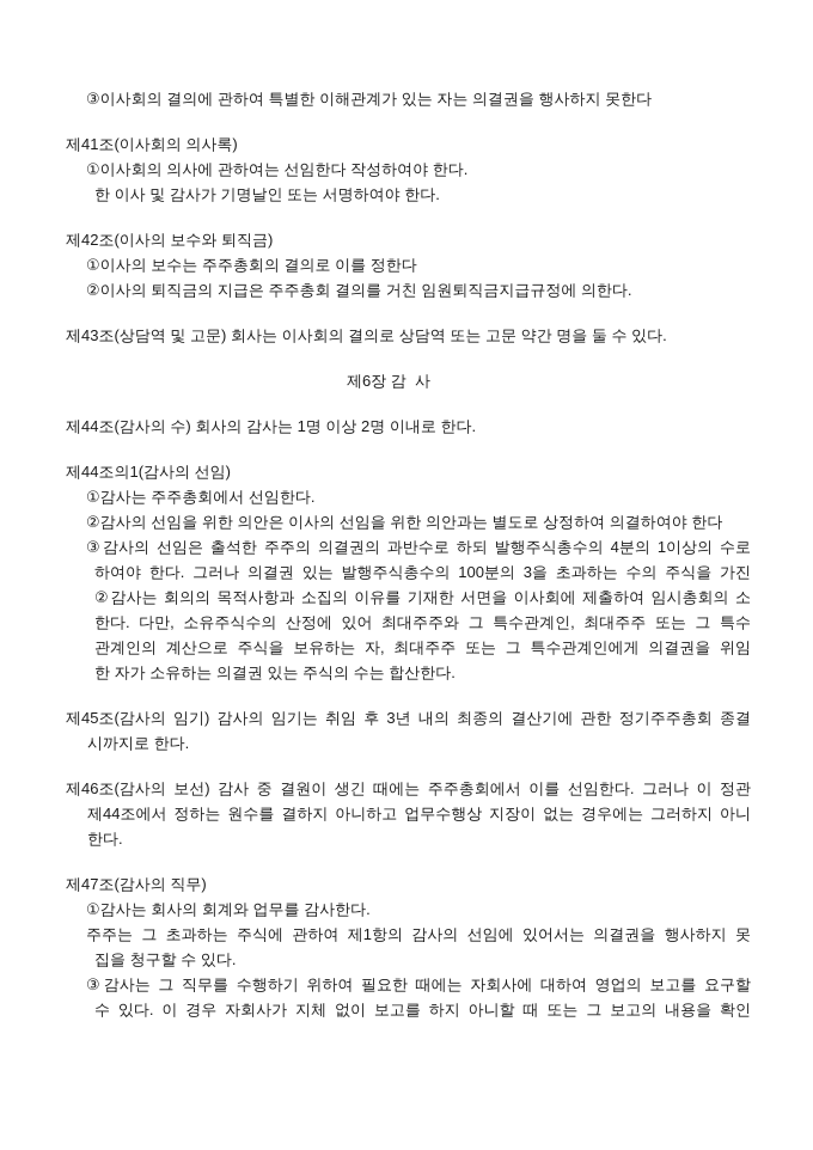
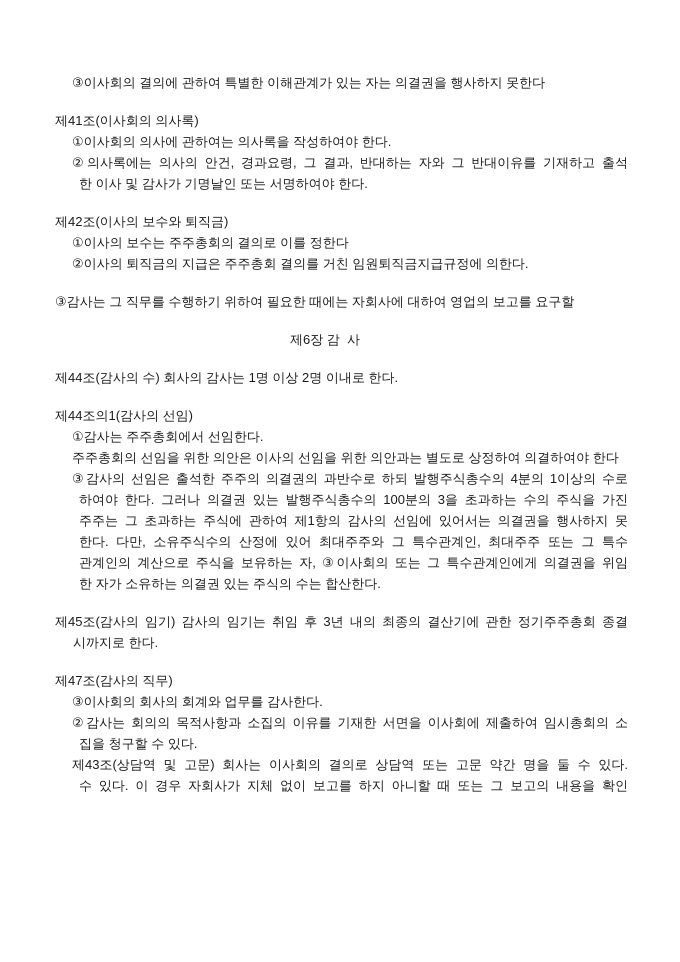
  ③이사회의 결의에 관하여 특별한 이해관계가 있는 자는 의결권을 행사하지 못한다
  제41조(이사회의 의사록)
- ①이사회의 의사에 관하여는 선임한다 작성하여야 한다.
+ ①이사회의 의사에 관하여는 의사록을 작성하여야 한다.
+ ②의사록에는 의사의 안건, 경과요령, 그 결과, 반대하는 자와 그 반대이유를 기재하고 출석
  한 이사 및 감사가 기명날인 또는 서명하여야 한다.
  제42조(이사의 보수와 퇴직금)
  ①이사의 보수는 주주총회의 결의로 이를 정한다
  ②이사의 퇴직금의 지급은 주주총회 결의를 거친 임원퇴직금지급규정에 의한다.
- 제43조(상담역 및 고문) 회사는 이사회의 결의로 상담역 또는 고문 약간 명을 둘 수 있다.
+ ③감사는 그 직무를 수행하기 위하여 필요한 때에는 자회사에 대하여 영업의 보고를 요구할
  제6장 감 사
  제44조(감사의 수) 회사의 감사는 1명 이상 2명 이내로 한다.
  제44조의1(감사의 선임)
  ①감사는 주주총회에서 선임한다.
- ②감사의 선임을 위한 의안은 이사의 선임을 위한 의안과는 별도로 상정하여 의결하여야 한다
+ 주주총회의 선임을 위한 의안은 이사의 선임을 위한 의안과는 별도로 상정하여 의결하여야 한다
  ③감사의 선임은 출석한 주주의 의결권의 과반수로 하되 발행주식총수의 4분의 1이상의 수로
  하여야 한다. 그러나 의결권 있는 발행주식총수의 100분의 3을 초과하는 수의 주식을 가진
- ②감사는 회의의 목적사항과 소집의 이유를 기재한 서면을 이사회에 제출하여 임시총회의 소
+ 주주는 그 초과하는 주식에 관하여 제1항의 감사의 선임에 있어서는 의결권을 행사하지 못
  한다. 다만, 소유주식수의 산정에 있어 최대주주와 그 특수관계인, 최대주주 또는 그 특수
- 관계인의 계산으로 주식을 보유하는 자, 최대주주 또는 그 특수관계인에게 의결권을 위임
+ 관계인의 계산으로 주식을 보유하는 자, ③이사회의 또는 그 특수관계인에게 의결권을 위임
  한 자가 소유하는 의결권 있는 주식의 수는 합산한다.
  제45조(감사의 임기) 감사의 임기는 취임 후 3년 내의 최종의 결산기에 관한 정기주주총회 종결
  시까지로 한다.
- 제46조(감사의 보선) 감사 중 결원이 생긴 때에는 주주총회에서 이를 선임한다. 그러나 이 정관
- 제44조에서 정하는 원수를 결하지 아니하고 업무수행상 지장이 없는 경우에는 그러하지 아니
- 한다.
  제47조(감사의 직무)
- ①감사는 회사의 회계와 업무를 감사한다.
+ ③이사회의 회사의 회계와 업무를 감사한다.
- 주주는 그 초과하는 주식에 관하여 제1항의 감사의 선임에 있어서는 의결권을 행사하지 못
+ ②감사는 회의의 목적사항과 소집의 이유를 기재한 서면을 이사회에 제출하여 임시총회의 소
  집을 청구할 수 있다.
- ③감사는 그 직무를 수행하기 위하여 필요한 때에는 자회사에 대하여 영업의 보고를 요구할
+ 제43조(상담역 및 고문) 회사는 이사회의 결의로 상담역 또는 고문 약간 명을 둘 수 있다.
  수 있다. 이 경우 자회사가 지체 없이 보고를 하지 아니할 때 또는 그 보고의 내용을 확인
